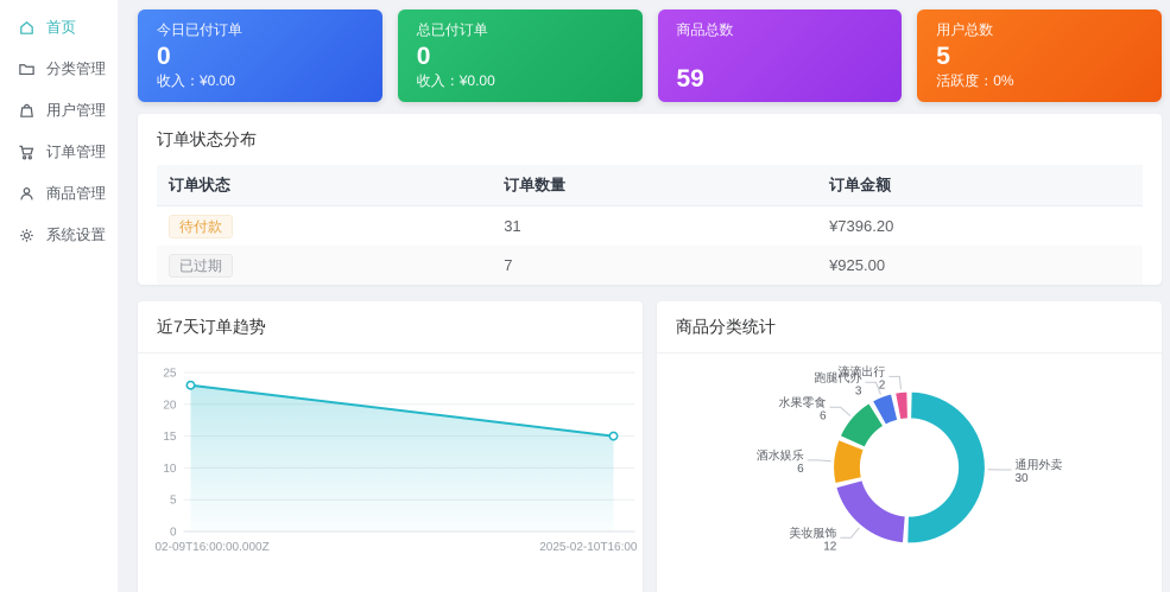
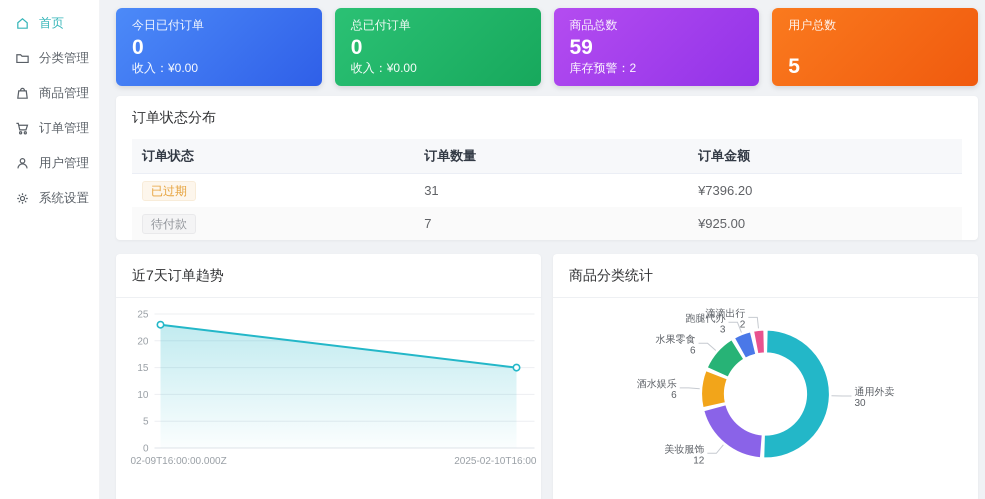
  首页
  分类管理
- 用户管理
+ 商品管理
  订单管理
- 商品管理
+ 用户管理
  系统设置
  今日已付订单
  0
  收入：¥0.00
  总已付订单
  0
  收入：¥0.00
  商品总数
  59
+ 库存预警：2
  用户总数
  5
- 活跃度：0%
  订单状态分布
  订单状态
  订单数量
  订单金额
- 待付款
+ 已过期
  31
  ¥7396.20
- 已过期
+ 待付款
  7
  ¥925.00
  近7天订单趋势
  0
  5
  10
  15
  20
  25
  02-09T16:00:00.000Z
  2025-02-10T16:00
  商品分类统计
  通用外卖
  30
  美妆服饰
  12
  酒水娱乐
  6
  水果零食
  6
  跑腿代办
  3
  滴滴出行
  2
